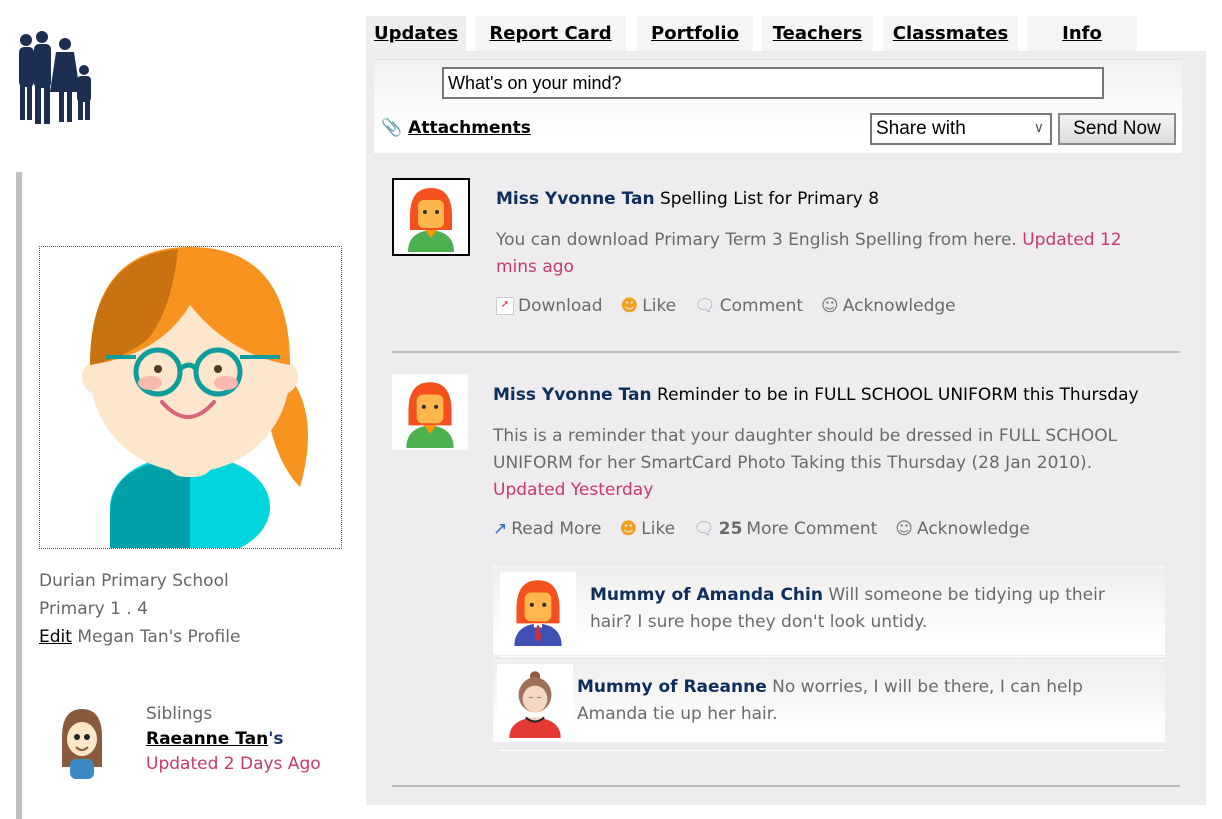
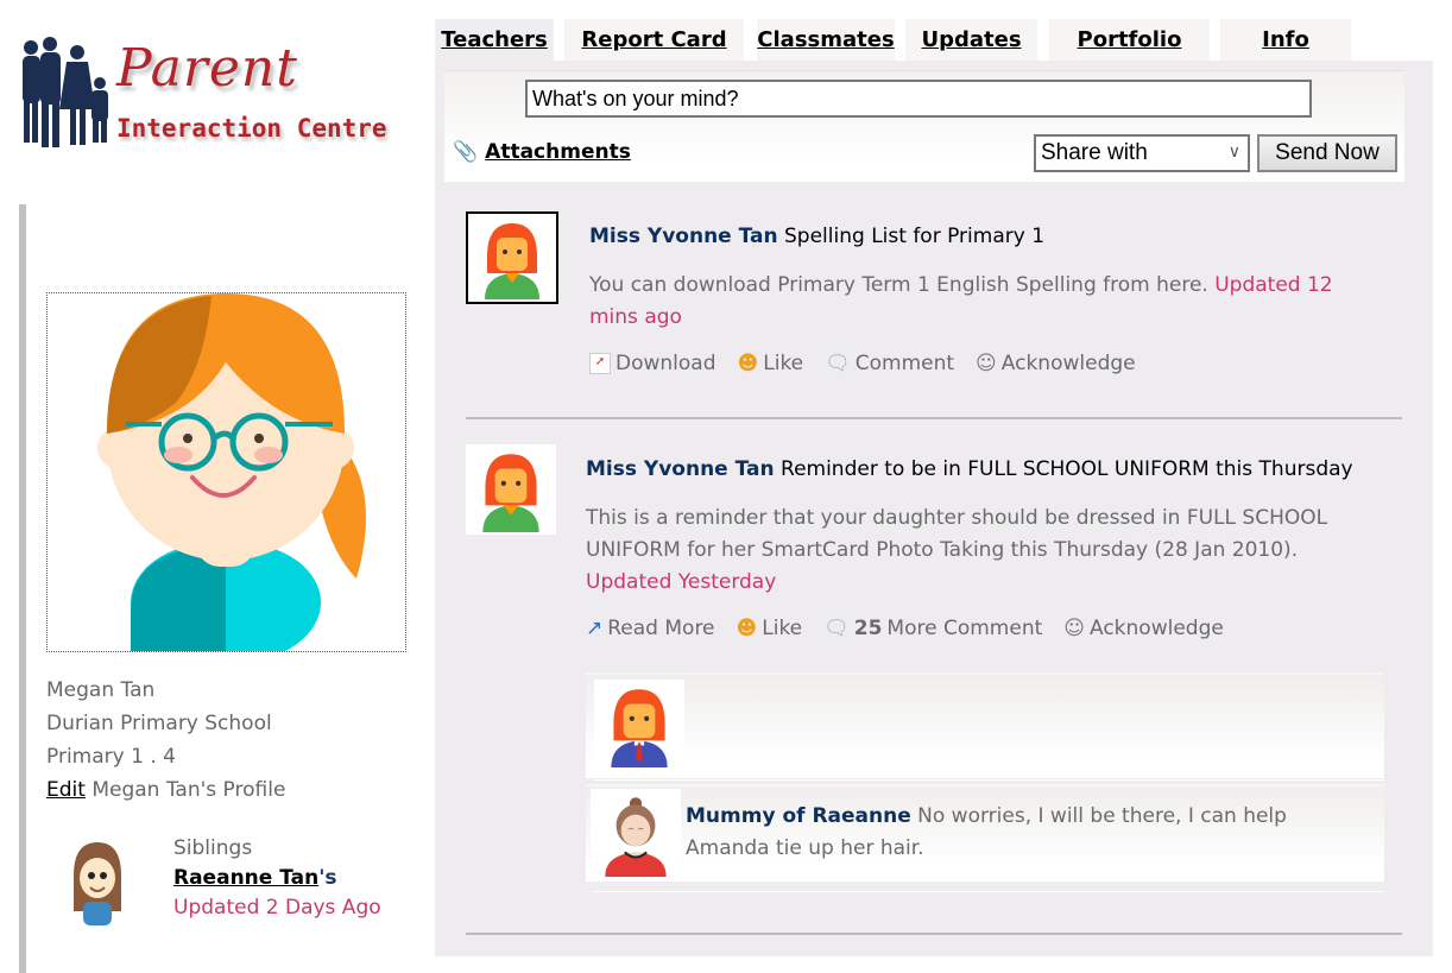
+ Parent
+ Interaction Centre
- Updates
+ Teachers
  Report Card
- Portfolio
+ Classmates
- Teachers
+ Updates
- Classmates
+ Portfolio
  Info
+ Megan Tan
  Durian Primary School
  Primary 1 . 4
  Edit Megan Tan's Profile
  Siblings
  Raeanne Tan's
  Updated 2 Days Ago
  What's on your mind?
  📎 Attachments
  Share with
  ∨
  Send Now
- Miss Yvonne Tan Spelling List for Primary 8
+ Miss Yvonne Tan Spelling List for Primary 1
- You can download Primary Term 3 English Spelling from here. Updated 12 mins ago
+ You can download Primary Term 1 English Spelling from here. Updated 12 mins ago
  ➚
  Download
  ☻
  Like
  🗨
  Comment
  ☺
  Acknowledge
  Miss Yvonne Tan Reminder to be in FULL SCHOOL UNIFORM this Thursday
  This is a reminder that your daughter should be dressed in FULL SCHOOL UNIFORM for her SmartCard Photo Taking this Thursday (28 Jan 2010).
  Updated Yesterday
  ↗
  Read More
  ☻
  Like
  🗨
  25
  More Comment
  ☺
  Acknowledge
- Mummy of Amanda Chin Will someone be tidying up their hair? I sure hope they don't look untidy.
  Mummy of Raeanne No worries, I will be there, I can help Amanda tie up her hair.
